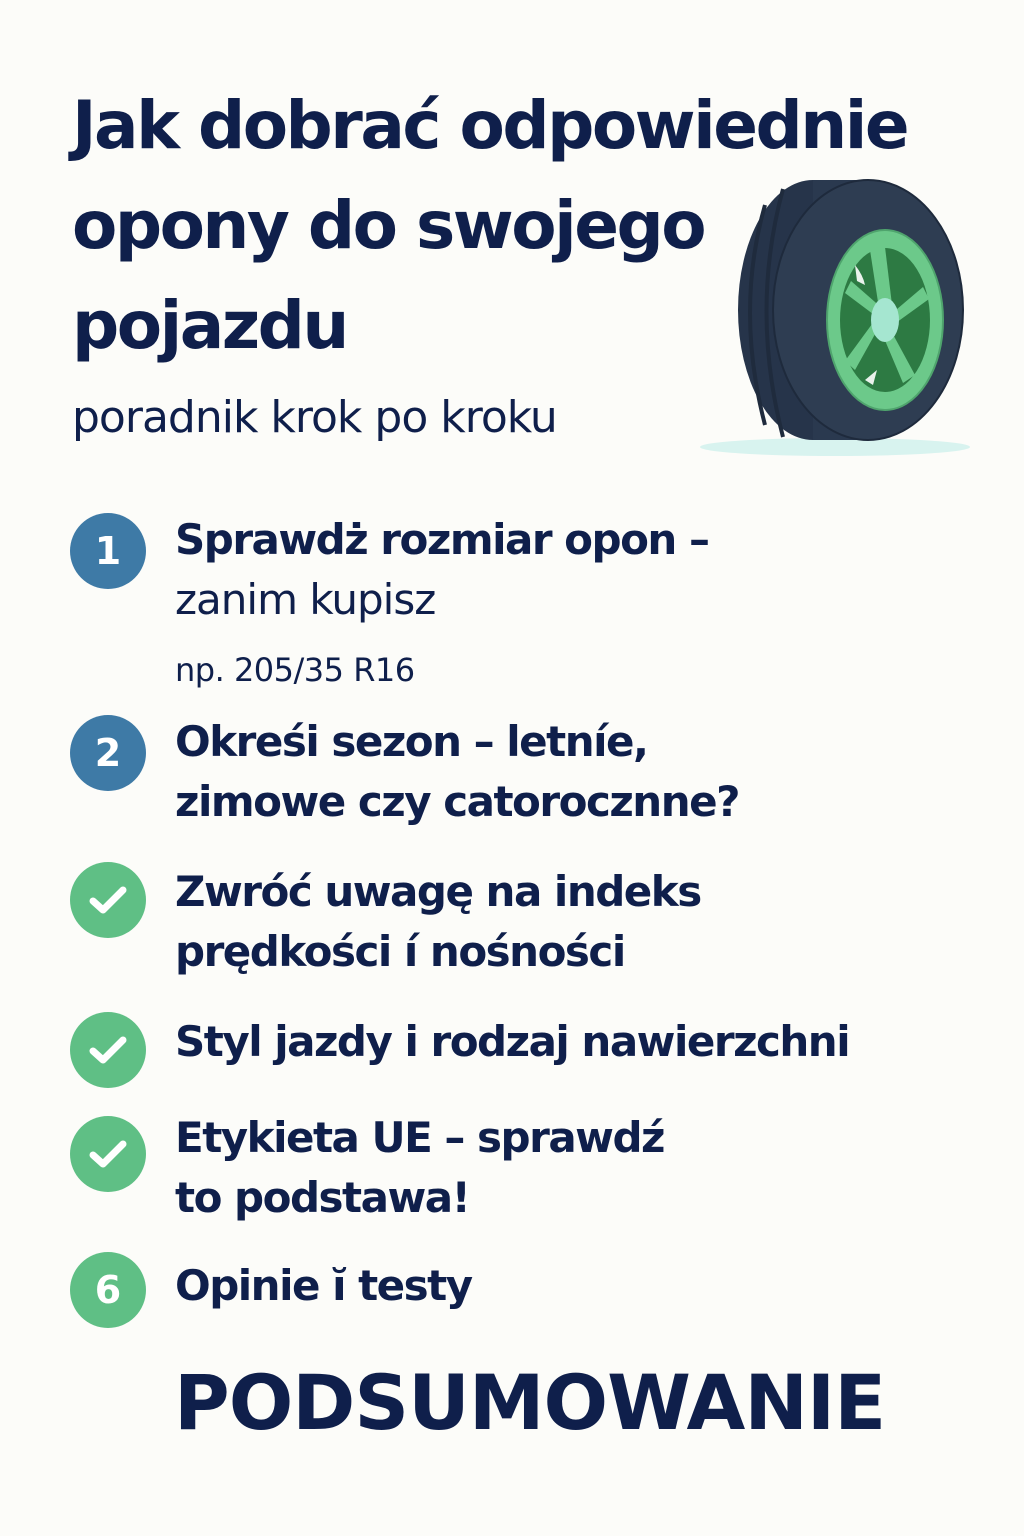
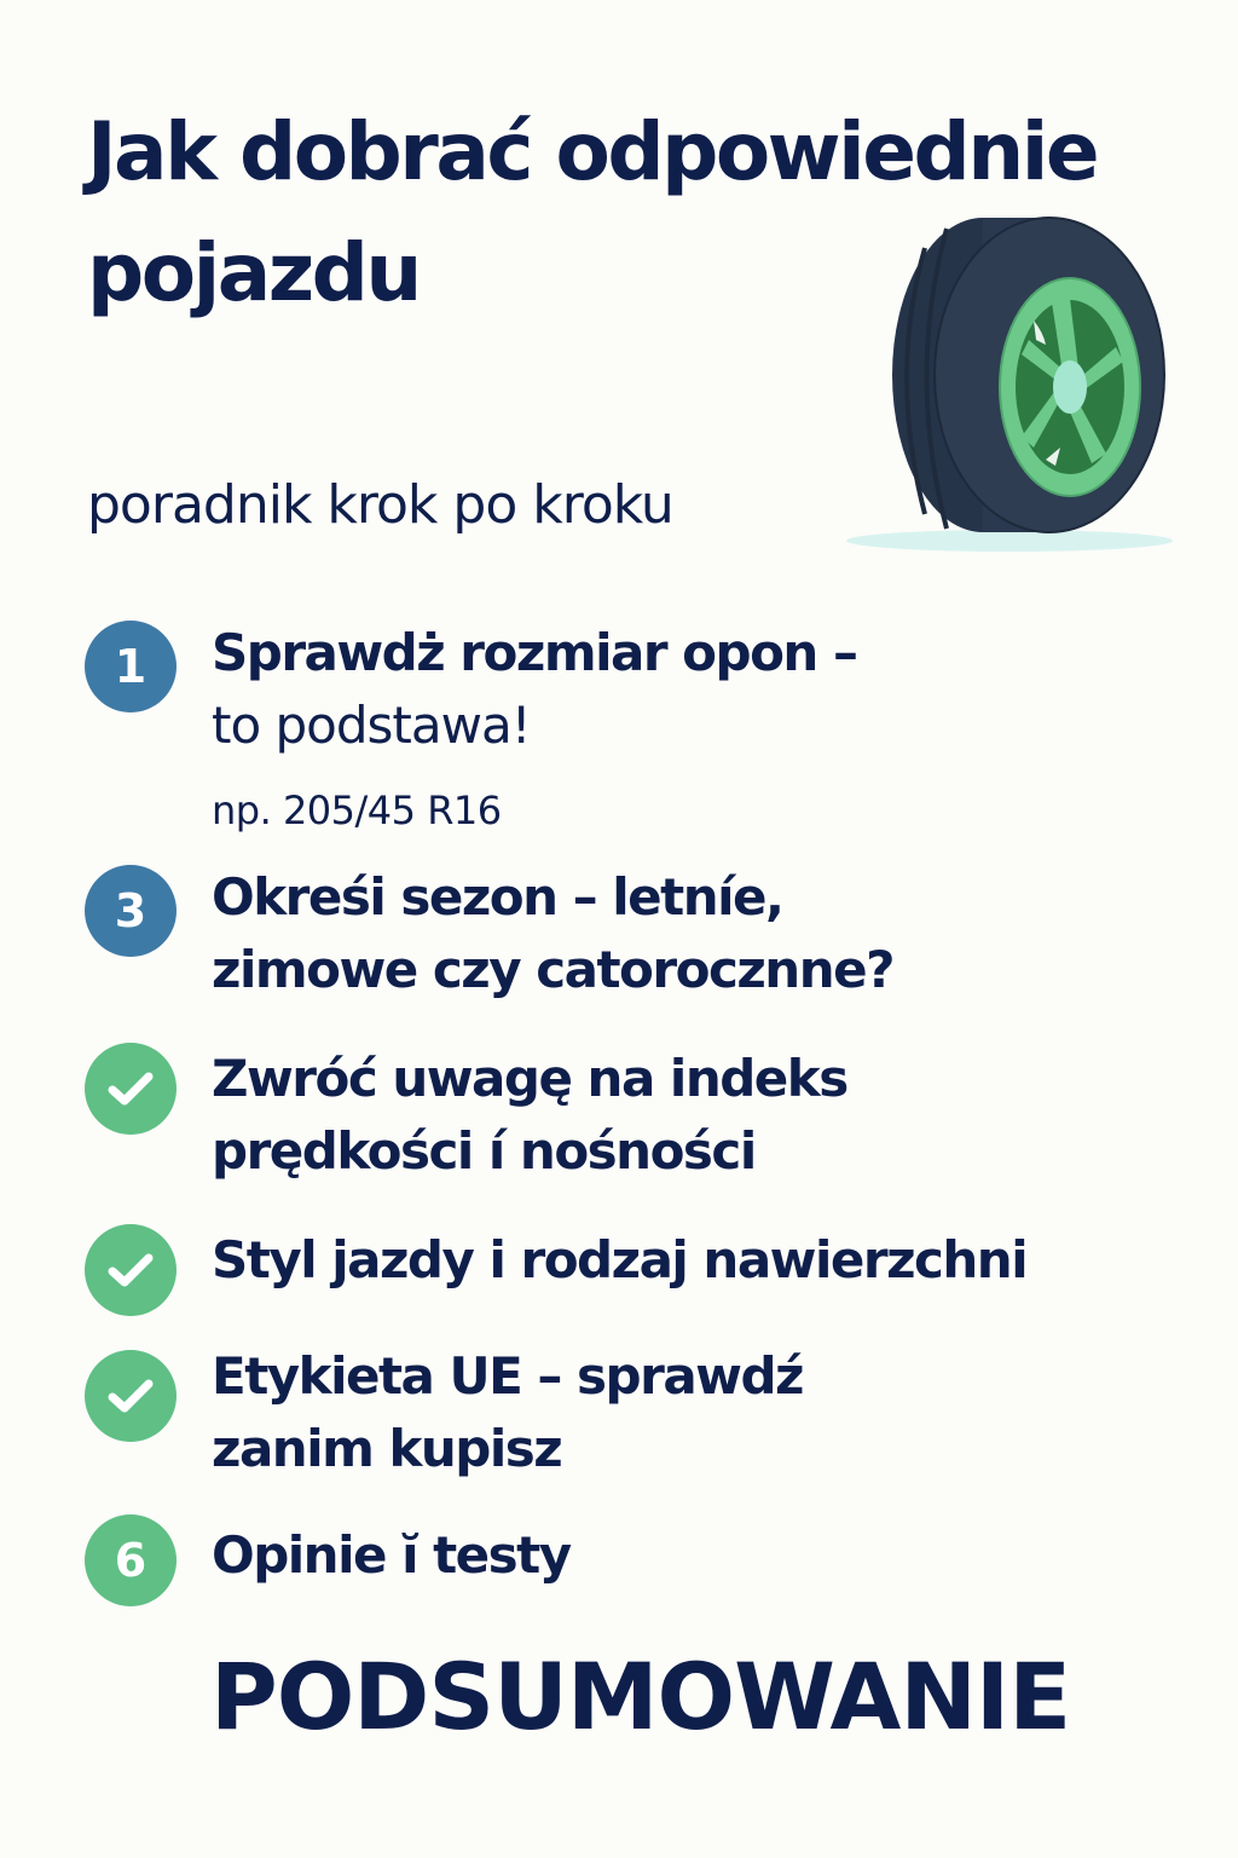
  Jak dobrać odpowiednie
- opony do swojego
  pojazdu
  poradnik krok po kroku
  1
  Sprawdż rozmiar opon –
- zanim kupisz
+ to podstawa!
- np. 205/35 R16
+ np. 205/45 R16
- 2
+ 3
  Okreśi sezon – letníe,
  zimowe czy catorocznne?
  Zwróć uwagę na indeks
  prędkości í nośności
  Styl jazdy i rodzaj nawierzchni
  Etykieta UE – sprawdź
- to podstawa!
+ zanim kupisz
  6
  Opinie ĭ testy
  PODSUMOWANIE
